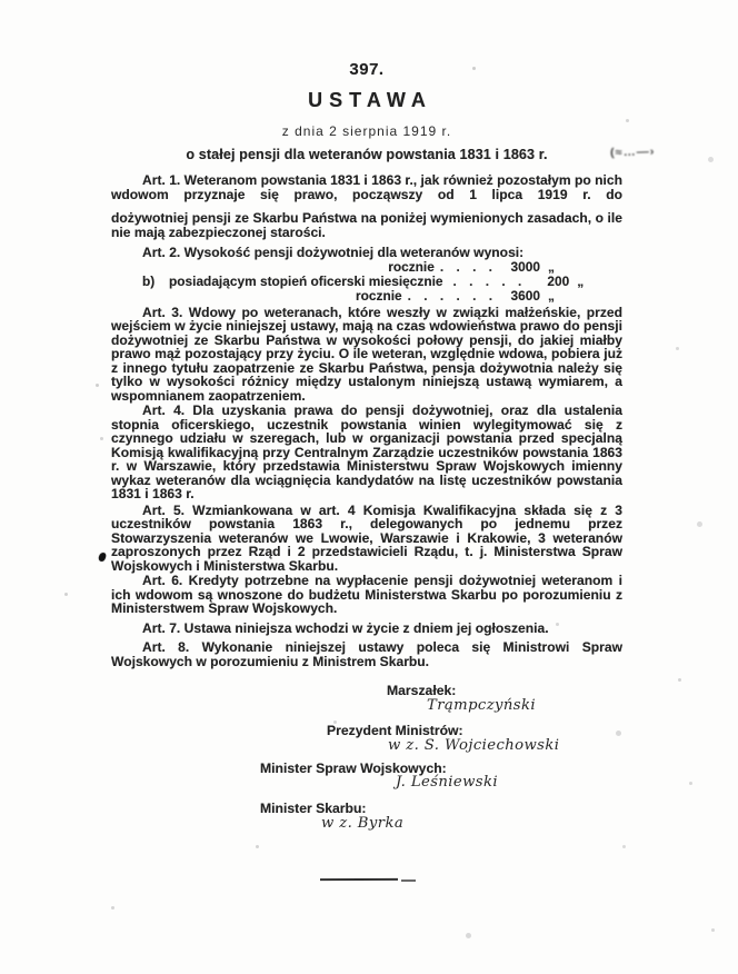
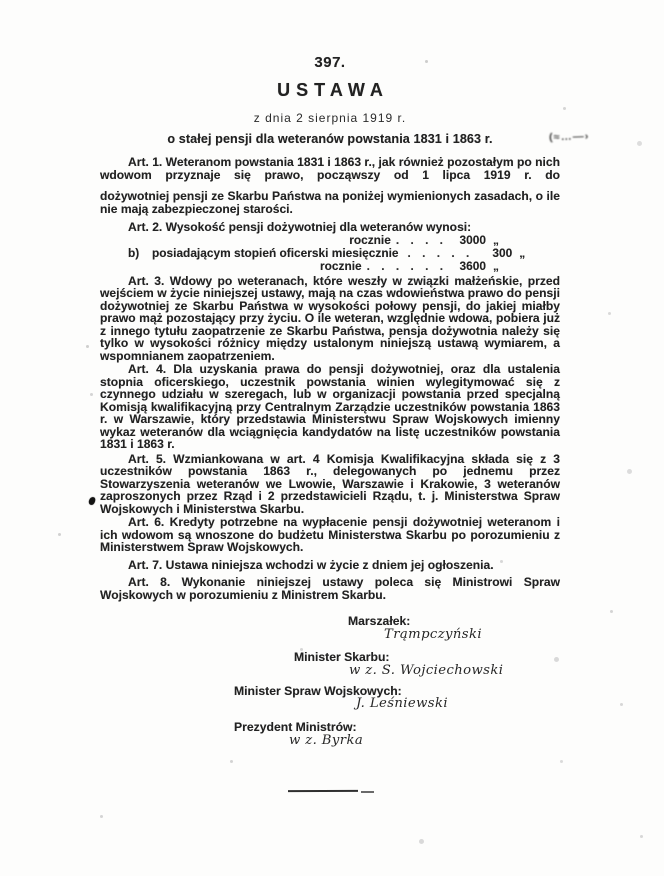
  397.
  USTAWA
  z dnia 2 sierpnia 1919 r.
  o stałej pensji dla weteranów powstania 1831 i 1863 r.
  Art. 1. Weteranom powstania 1831 i 1863 r., jak również pozostałym po nich wdowom przyznaje się prawo, począwszy od 1 lipca 1919 r. do
  dożywotniej pensji ze Skarbu Państwa na poniżej wymienionych zasadach, o ile nie mają zabezpieczonej starości.
  Art. 2. Wysokość pensji dożywotniej dla weteranów wynosi:
  rocznie
  . . . .
  3000
  „
  b)
  posiadającym stopień oficerski miesięcznie
  . . . . .
- 200
+ 300
  „
  rocznie
  . . . . . .
  3600
  „
  Art. 3. Wdowy po weteranach, które weszły w związki małżeńskie, przed wejściem w życie niniejszej ustawy, mają na czas wdowieństwa prawo do pensji dożywotniej ze Skarbu Państwa w wysokości połowy pensji, do jakiej miałby prawo mąż pozostający przy życiu. O ile weteran, względnie wdowa, pobiera już z innego tytułu zaopatrzenie ze Skarbu Państwa, pensja dożywotnia należy się tylko w wysokości różnicy między ustalonym niniejszą ustawą wymiarem, a wspomnianem zaopatrzeniem.
  Art. 4. Dla uzyskania prawa do pensji dożywotniej, oraz dla ustalenia stopnia oficerskiego, uczestnik powstania winien wylegitymować się z czynnego udziału w szeregach, lub w organizacji powstania przed specjalną Komisją kwalifikacyjną przy Centralnym Zarządzie uczestników powstania 1863 r. w Warszawie, który przedstawia Ministerstwu Spraw Wojskowych imienny wykaz weteranów dla wciągnięcia kandydatów na listę uczestników powstania 1831 i 1863 r.
  Art. 5. Wzmiankowana w art. 4 Komisja Kwalifikacyjna składa się z 3 uczestników powstania 1863 r., delegowanych po jednemu przez Stowarzyszenia weteranów we Lwowie, Warszawie i Krakowie, 3 weteranów zaproszonych przez Rząd i 2 przedstawicieli Rządu, t. j. Ministerstwa Spraw Wojskowych i Ministerstwa Skarbu.
  Art. 6. Kredyty potrzebne na wypłacenie pensji dożywotniej weteranom i ich wdowom są wnoszone do budżetu Ministerstwa Skarbu po porozumieniu z Ministerstwem Spraw Wojskowych.
  Art. 7. Ustawa niniejsza wchodzi w życie z dniem jej ogłoszenia.
  Art. 8. Wykonanie niniejszej ustawy poleca się Ministrowi Spraw Wojskowych w porozumieniu z Ministrem Skarbu.
  Marszałek:
  Trąmpczyński
- Prezydent Ministrów:
+ Minister Skarbu:
  w z. S. Wojciechowski
  Minister Spraw Wojskowych:
  J. Leśniewski
- Minister Skarbu:
+ Prezydent Ministrów:
  w z. Byrka
